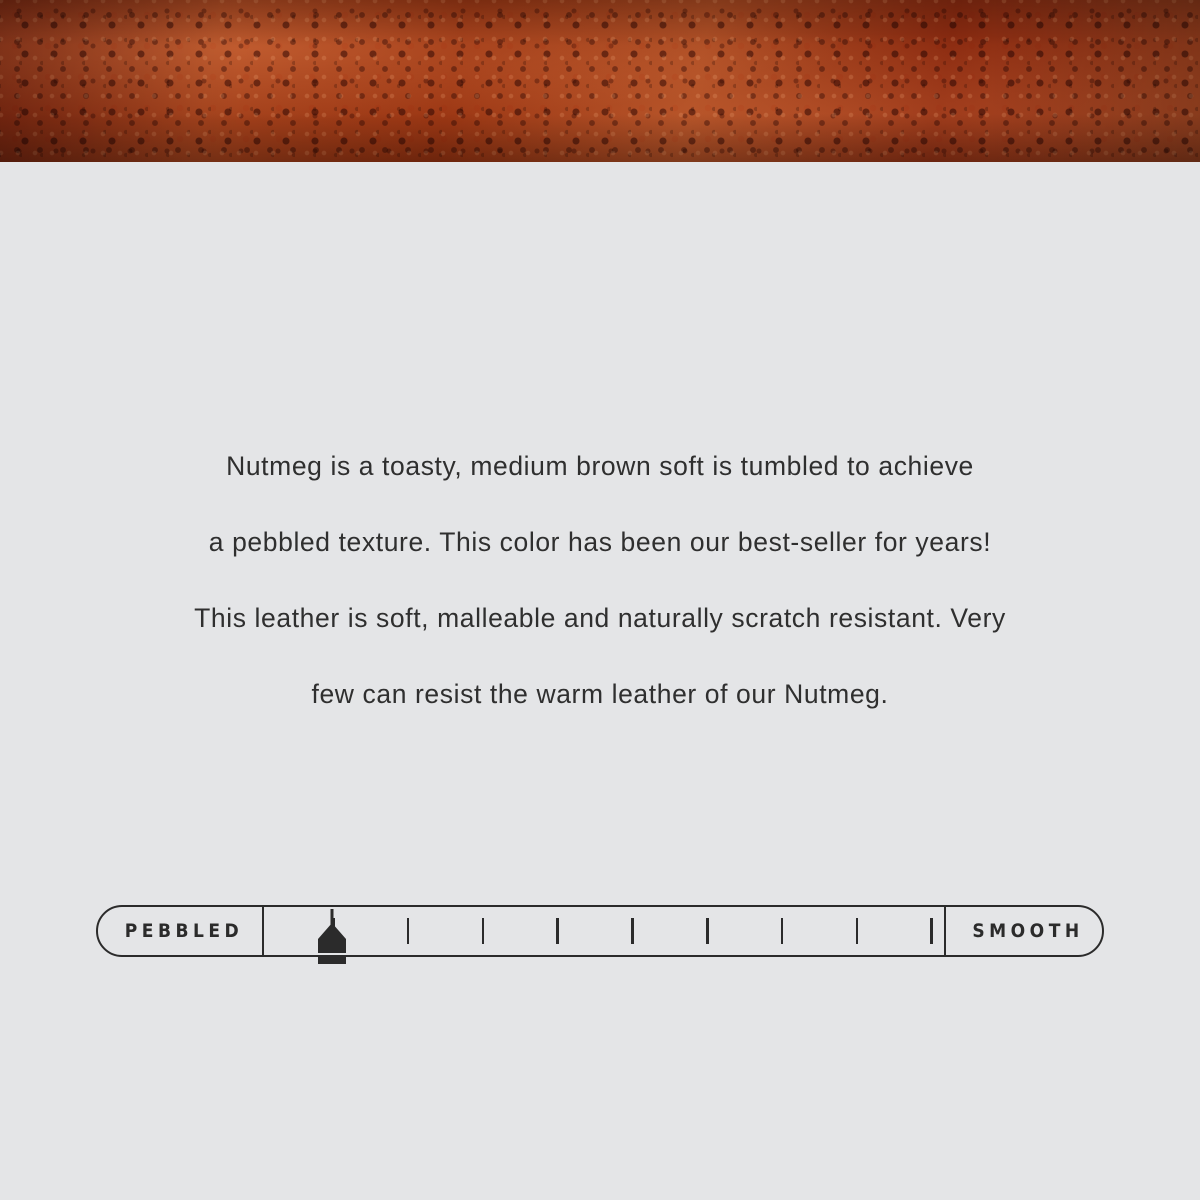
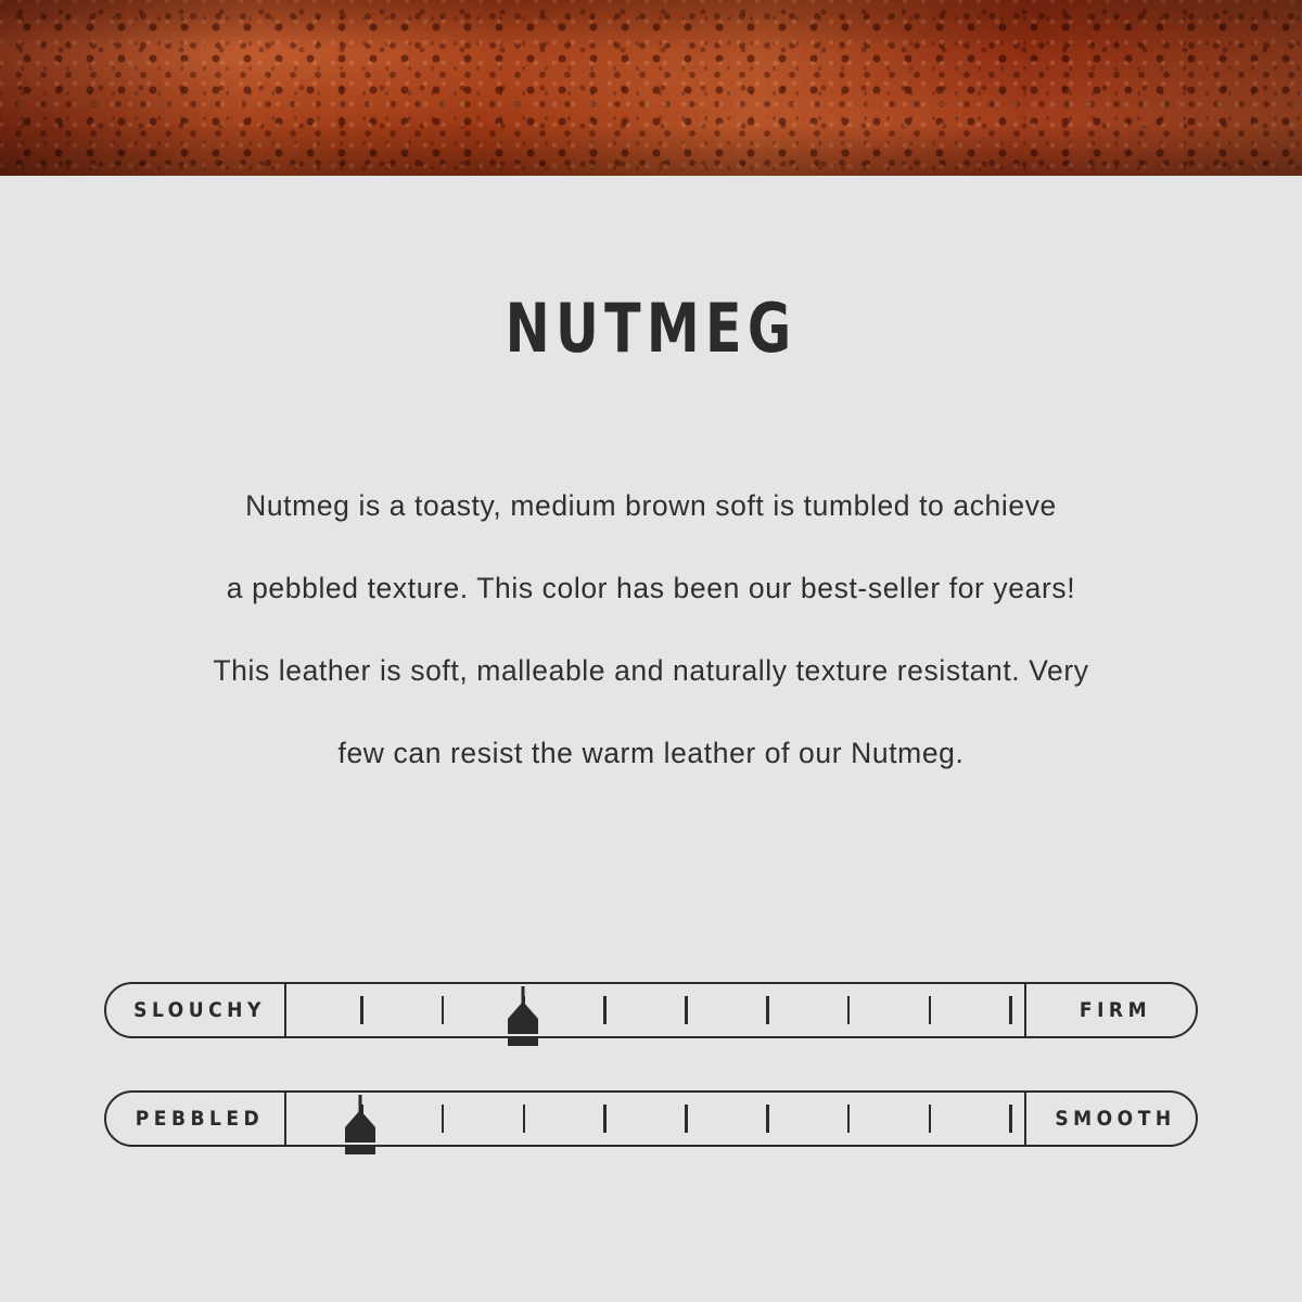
+ NUTMEG
  Nutmeg is a toasty, medium brown soft is tumbled to achieve
  a pebbled texture. This color has been our best-seller for years!
- This leather is soft, malleable and naturally scratch resistant. Very
+ This leather is soft, malleable and naturally texture resistant. Very
  few can resist the warm leather of our Nutmeg.
+ SLOUCHY
+ FIRM
  PEBBLED
  SMOOTH
